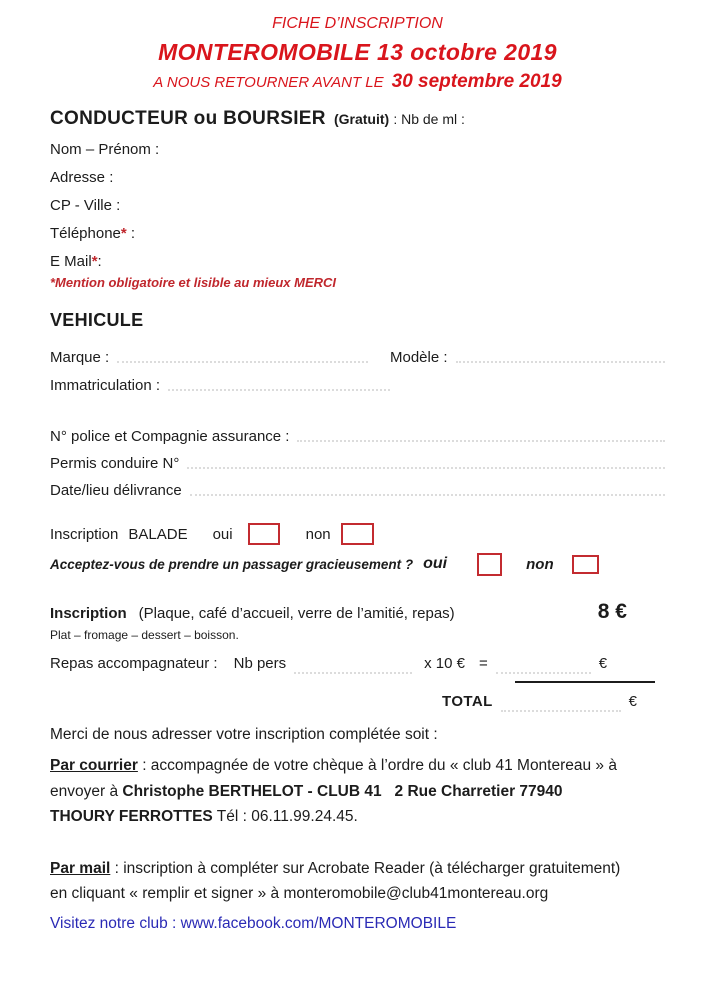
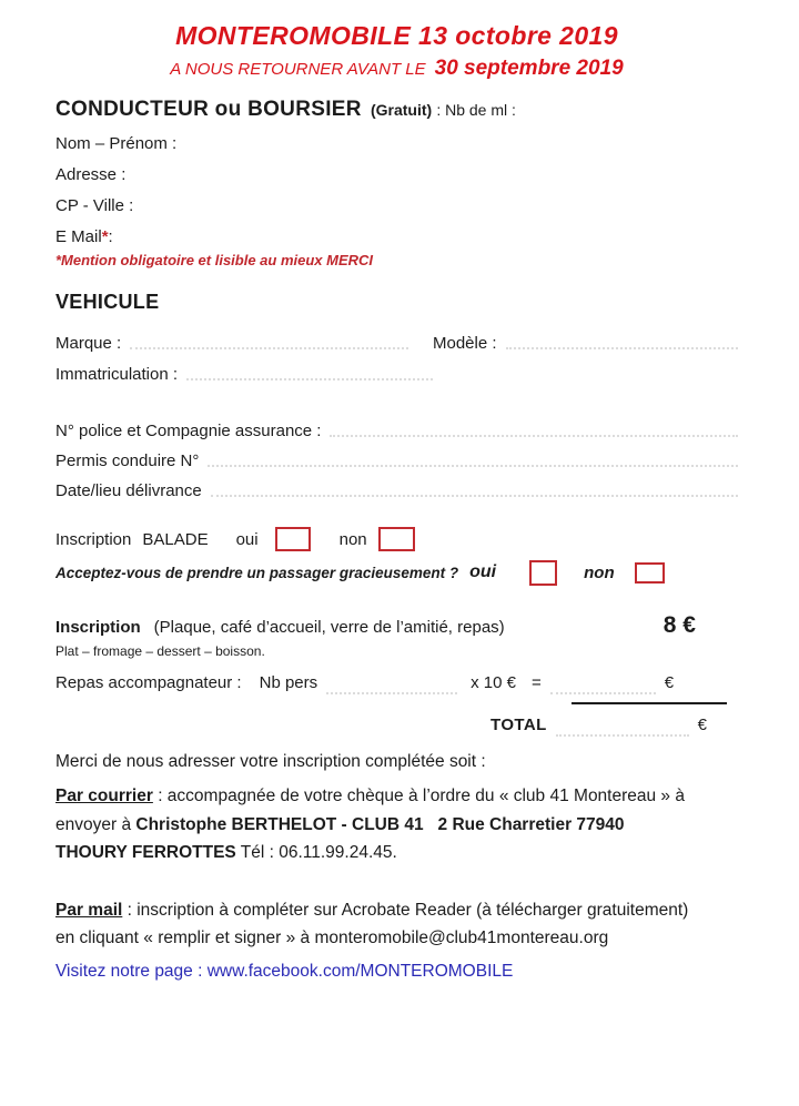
- FICHE D’INSCRIPTION
  MONTEROMOBILE 13 octobre 2019
  A NOUS RETOURNER AVANT LE 30 septembre 2019
  CONDUCTEUR ou BOURSIER (Gratuit) : Nb de ml :
  Nom – Prénom :
  Adresse :
  CP - Ville :
- Téléphone* :
  E Mail*:
  *Mention obligatoire et lisible au mieux MERCI
  VEHICULE
  Marque :
  Modèle :
  Immatriculation :
  N° police et Compagnie assurance :
  Permis conduire N°
  Date/lieu délivrance
  Inscription
  BALADE
  oui
  non
  Acceptez-vous de prendre un passager gracieusement ?
  oui
  non
  Inscription
  (Plaque, café d’accueil, verre de l’amitié, repas)
  8 €
  Plat – fromage – dessert – boisson.
  Repas accompagnateur :
  Nb pers
  x 10 €
  =
  €
  TOTAL
  €
  Merci de nous adresser votre inscription complétée soit :
  Par courrier : accompagnée de votre chèque à l’ordre du « club 41 Montereau » à envoyer à Christophe BERTHELOT - CLUB 41 2 Rue Charretier 77940 THOURY FERROTTES Tél : 06.11.99.24.45.
  Par mail : inscription à compléter sur Acrobate Reader (à télécharger gratuitement) en cliquant « remplir et signer » à monteromobile@club41montereau.org
- Visitez notre club : www.facebook.com/MONTEROMOBILE
+ Visitez notre page : www.facebook.com/MONTEROMOBILE
